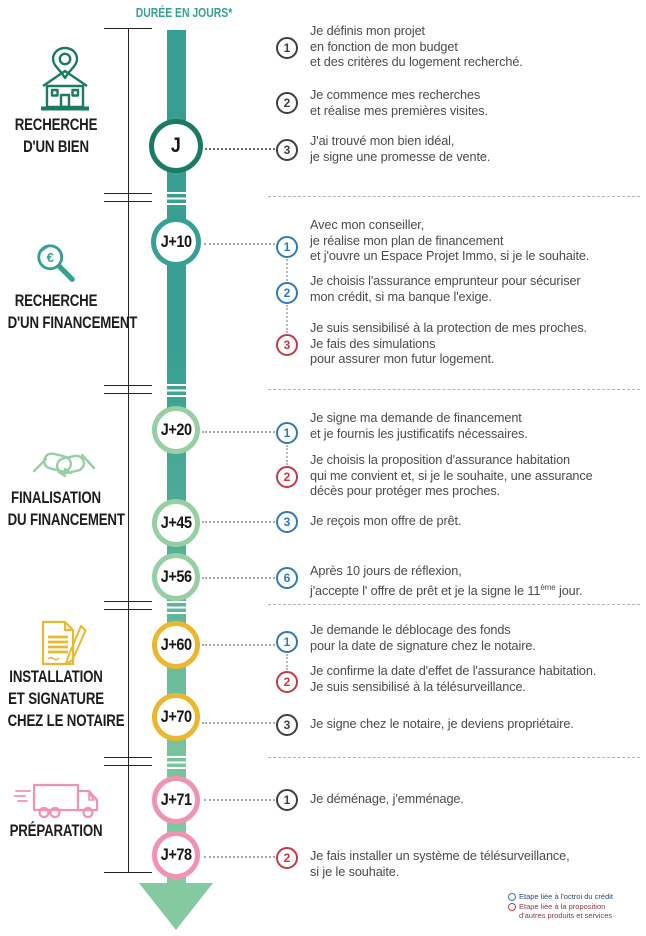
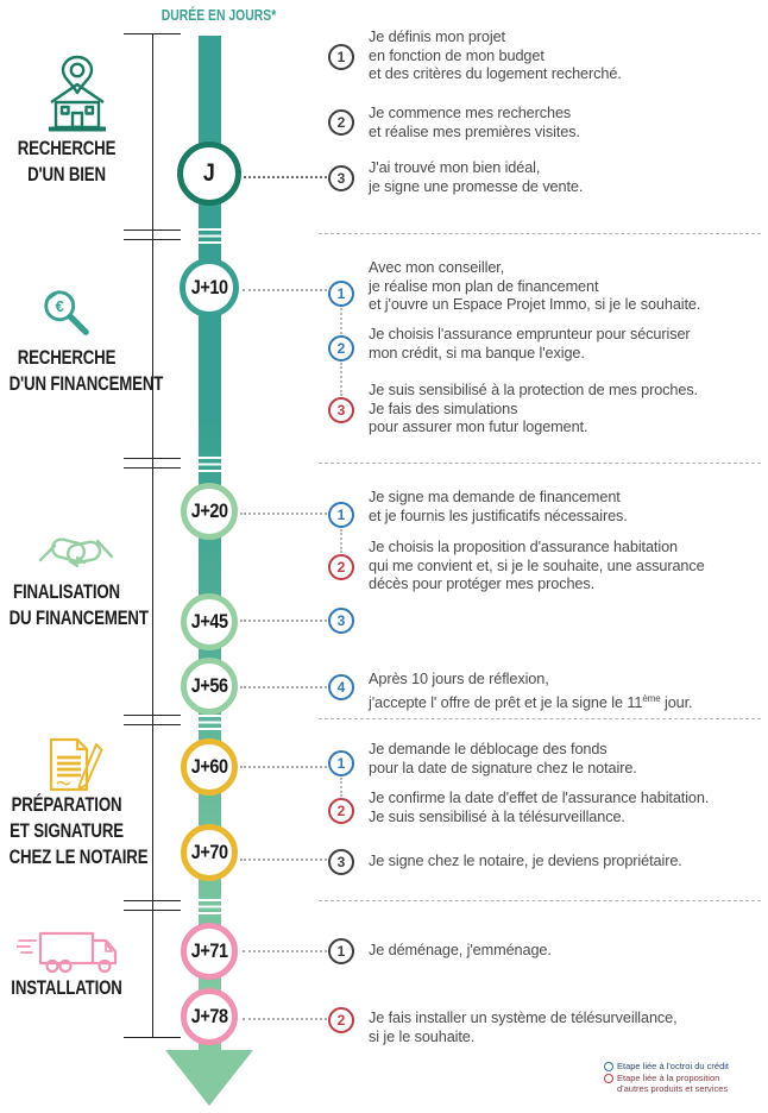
  DURÉE EN JOURS*
  J
  J+10
  J+20
  J+45
  J+56
  J+60
  J+70
  J+71
  J+78
  1
  Je définis mon projet
  en fonction de mon budget
  et des critères du logement recherché.
  2
  Je commence mes recherches
  et réalise mes premières visites.
  3
  J'ai trouvé mon bien idéal,
  je signe une promesse de vente.
  1
  Avec mon conseiller,
  je réalise mon plan de financement
  et j'ouvre un Espace Projet Immo, si je le souhaite.
  2
  Je choisis l'assurance emprunteur pour sécuriser
  mon crédit, si ma banque l'exige.
  3
  Je suis sensibilisé à la protection de mes proches.
  Je fais des simulations
  pour assurer mon futur logement.
  1
  Je signe ma demande de financement
  et je fournis les justificatifs nécessaires.
  2
  Je choisis la proposition d'assurance habitation
  qui me convient et, si je le souhaite, une assurance
  décès pour protéger mes proches.
  3
- Je reçois mon offre de prêt.
- 6
+ 4
  Après 10 jours de réflexion,
  j'accepte l' offre de prêt et je la signe le 11ème jour.
  1
  Je demande le déblocage des fonds
  pour la date de signature chez le notaire.
  2
  Je confirme la date d'effet de l'assurance habitation.
  Je suis sensibilisé à la télésurveillance.
  3
  Je signe chez le notaire, je deviens propriétaire.
  1
  Je déménage, j'emménage.
  2
  Je fais installer un système de télésurveillance,
  si je le souhaite.
  RECHERCHE
  D'UN BIEN
  RECHERCHE
  D'UN FINANCEMENT
  FINALISATION
  DU FINANCEMENT
- INSTALLATION
+ PRÉPARATION
  ET SIGNATURE
  CHEZ LE NOTAIRE
- PRÉPARATION
+ INSTALLATION
  €
  Etape liée à l'octroi du crédit
  Etape liée à la proposition
  d'autres produits et services
